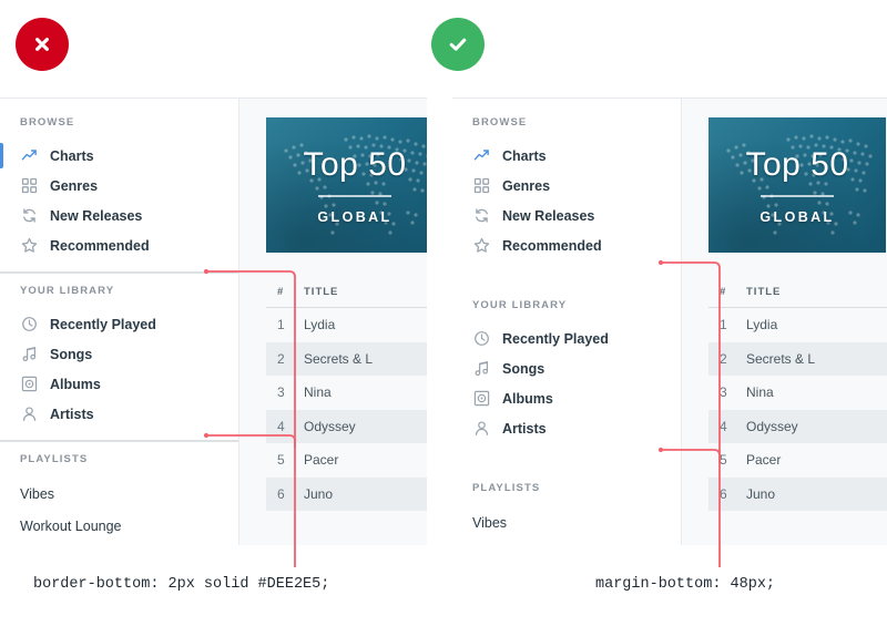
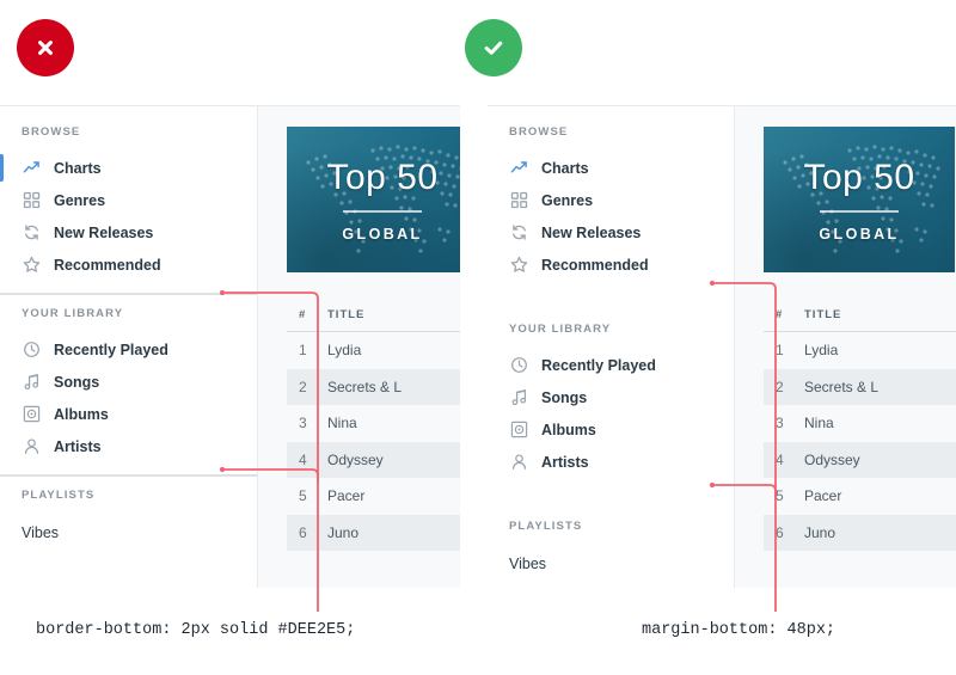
  BROWSE
  Charts
  Genres
  New Releases
  Recommended
  YOUR LIBRARY
  Recently Played
  Songs
  Albums
  Artists
  PLAYLISTS
  Vibes
- Workout Lounge
  Top 50
  GLOBAL
  #
  TITLE
  1
  Lydia
  2
  Secrets & L
  3
  Nina
  4
  Odyssey
  5
  Pacer
  6
  Juno
  BROWSE
  Charts
  Genres
  New Releases
  Recommended
  YOUR LIBRARY
  Recently Played
  Songs
  Albums
  Artists
  PLAYLISTS
  Vibes
  Top 50
  GLOBAL
  #
  TITLE
  1
  Lydia
  2
  Secrets & L
  3
  Nina
  4
  Odyssey
  5
  Pacer
  6
  Juno
  border-bottom: 2px solid #DEE2E5;
  margin-bottom: 48px;
